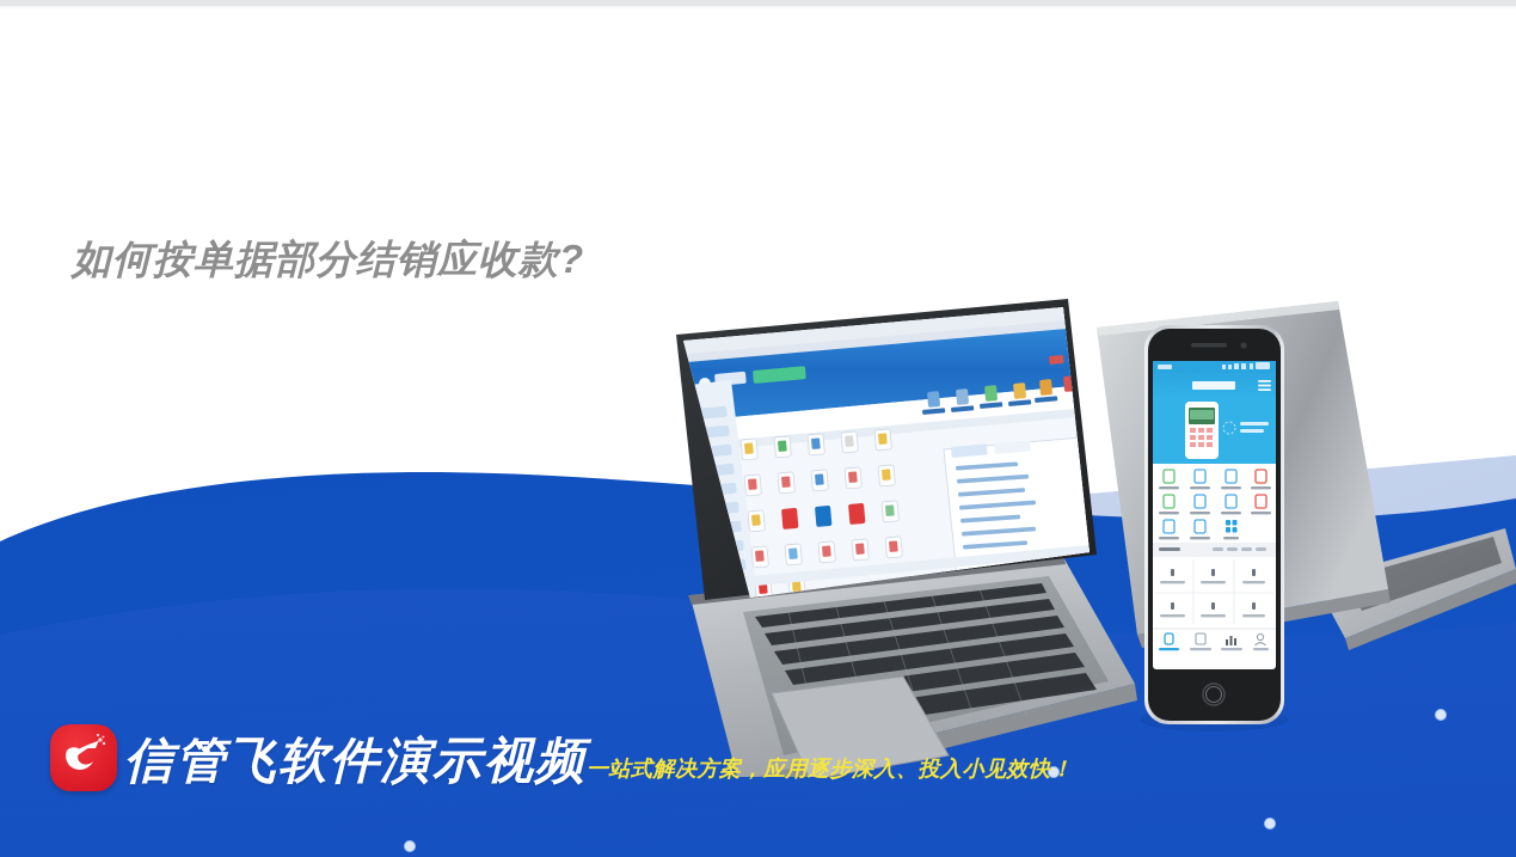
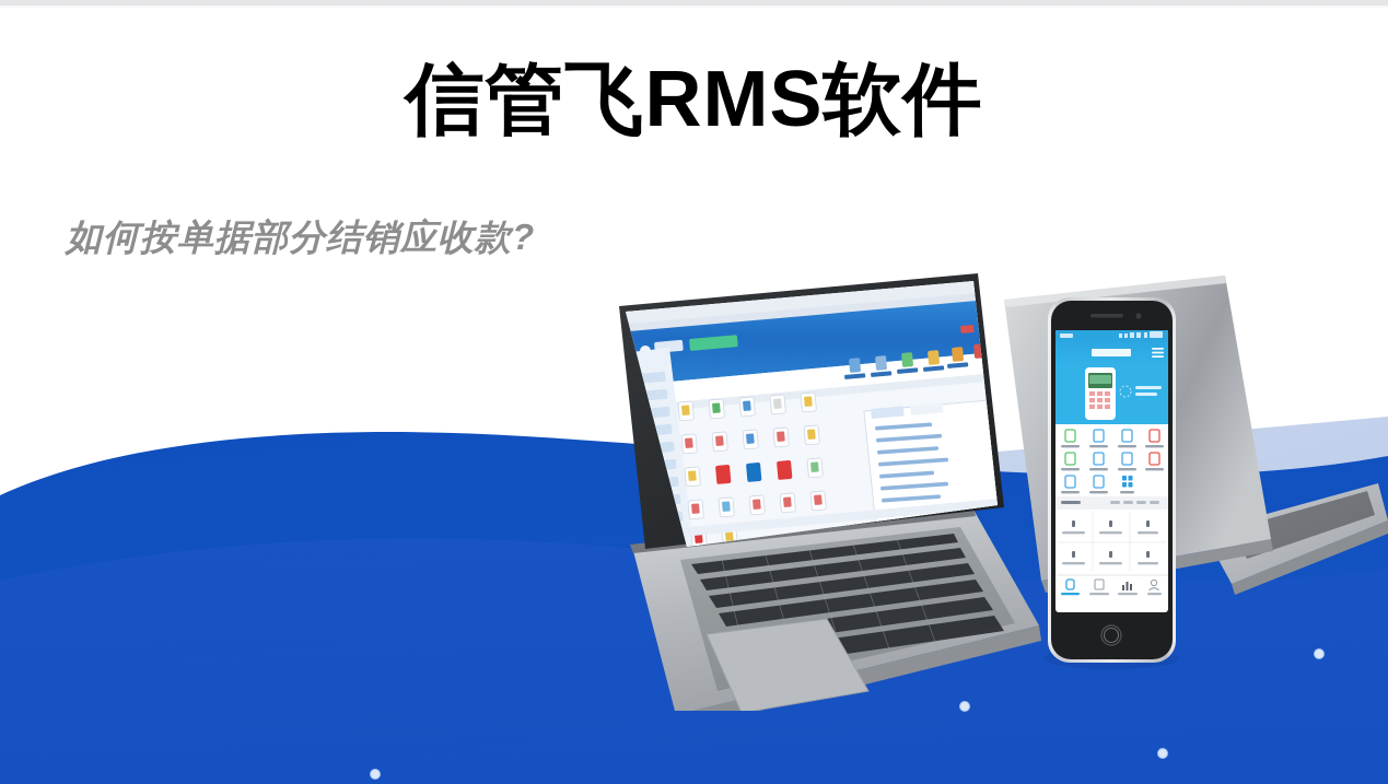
+ 信管飞RMS软件
  如何按单据部分结销应收款?
- 信管飞软件演示视频
- 一站式解决方案，应用逐步深入、投入小见效快！
